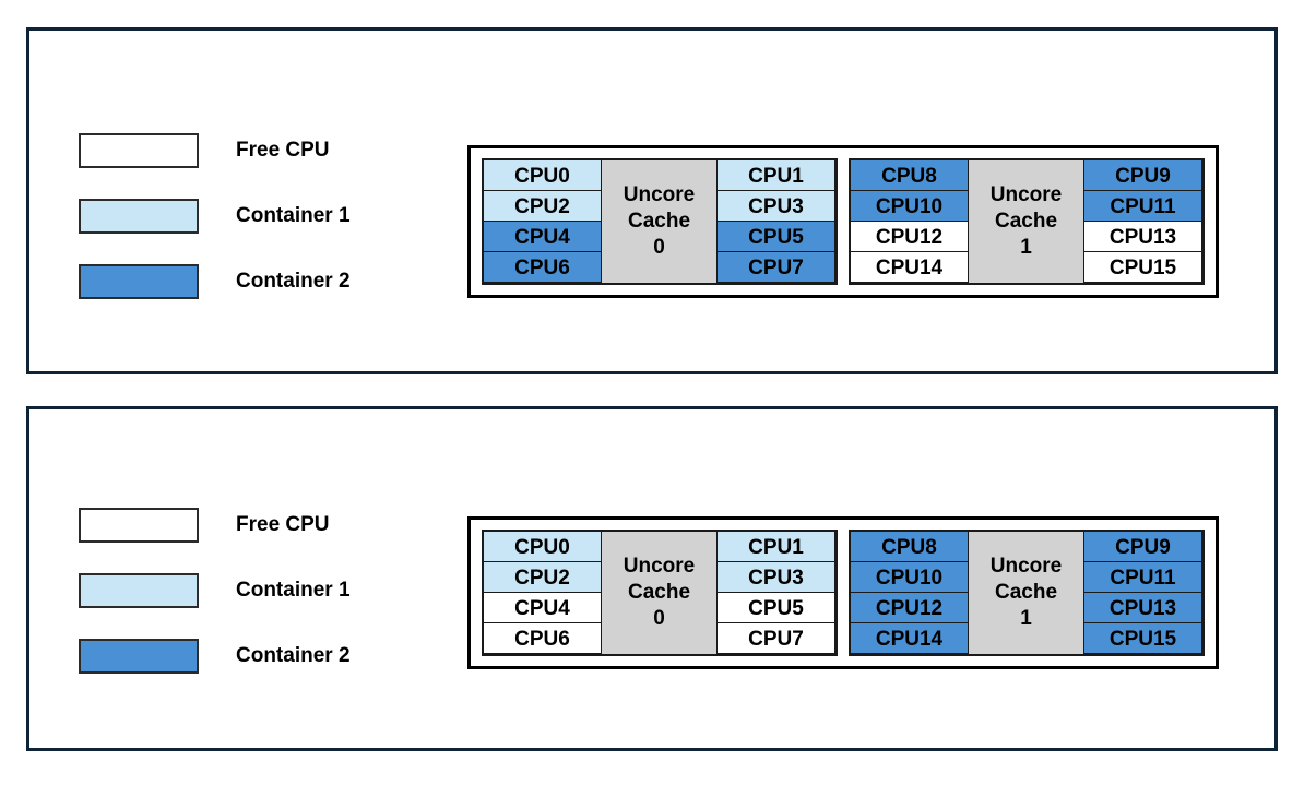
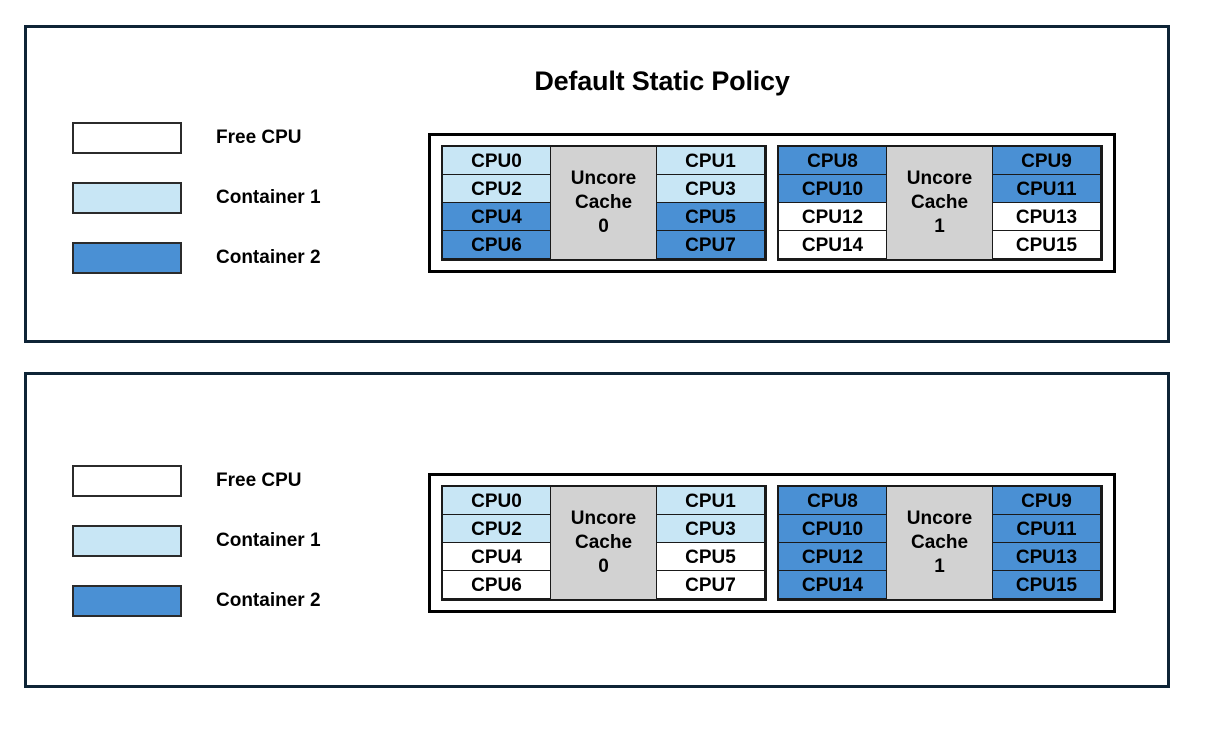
+ Default Static Policy
  Free CPU
  Container 1
  Container 2
  CPU0
  CPU2
  CPU4
  CPU6
  Uncore
  Cache
  0
  CPU1
  CPU3
  CPU5
  CPU7
  CPU8
  CPU10
  CPU12
  CPU14
  Uncore
  Cache
  1
  CPU9
  CPU11
  CPU13
  CPU15
  Free CPU
  Container 1
  Container 2
  CPU0
  CPU2
  CPU4
  CPU6
  Uncore
  Cache
  0
  CPU1
  CPU3
  CPU5
  CPU7
  CPU8
  CPU10
  CPU12
  CPU14
  Uncore
  Cache
  1
  CPU9
  CPU11
  CPU13
  CPU15
